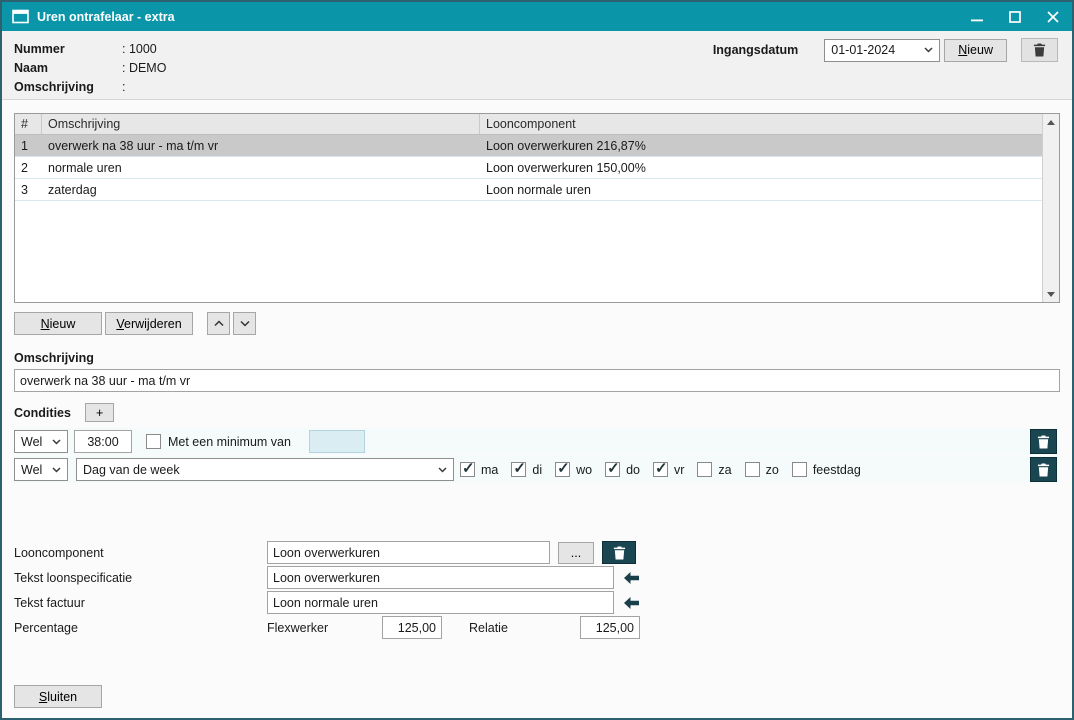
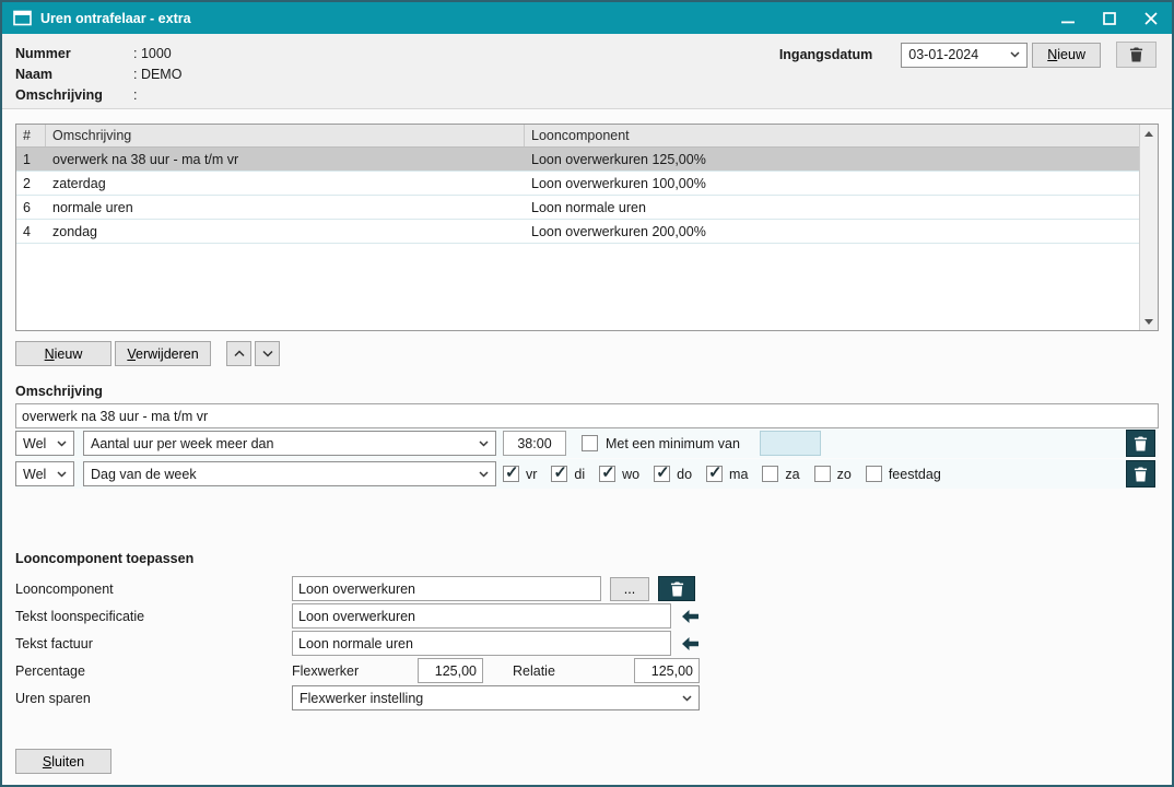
  Uren ontrafelaar - extra
  Nummer
  : 1000
  Naam
  : DEMO
  Omschrijving
  :
  Ingangsdatum
- 01-01-2024
+ 03-01-2024
  Nieuw
  #
  Omschrijving
  Looncomponent
  1
  overwerk na 38 uur - ma t/m vr
- Loon overwerkuren 216,87%
+ Loon overwerkuren 125,00%
  2
- normale uren
+ zaterdag
- Loon overwerkuren 150,00%
+ Loon overwerkuren 100,00%
- 3
+ 6
- zaterdag
+ normale uren
  Loon normale uren
+ 4
+ zondag
+ Loon overwerkuren 200,00%
  Nieuw
  Verwijderen
  Omschrijving
  overwerk na 38 uur - ma t/m vr
- Condities
- +
  Wel
+ Aantal uur per week meer dan
  38:00
  Met een minimum van
  Wel
  Dag van de week
- ma
+ vr
  di
  wo
  do
- vr
+ ma
  za
  zo
  feestdag
+ Looncomponent toepassen
  Looncomponent
  Loon overwerkuren
  ...
  Tekst loonspecificatie
  Loon overwerkuren
  Tekst factuur
  Loon normale uren
  Percentage
  Flexwerker
  125,00
  Relatie
  125,00
+ Uren sparen
+ Flexwerker instelling
  Sluiten
